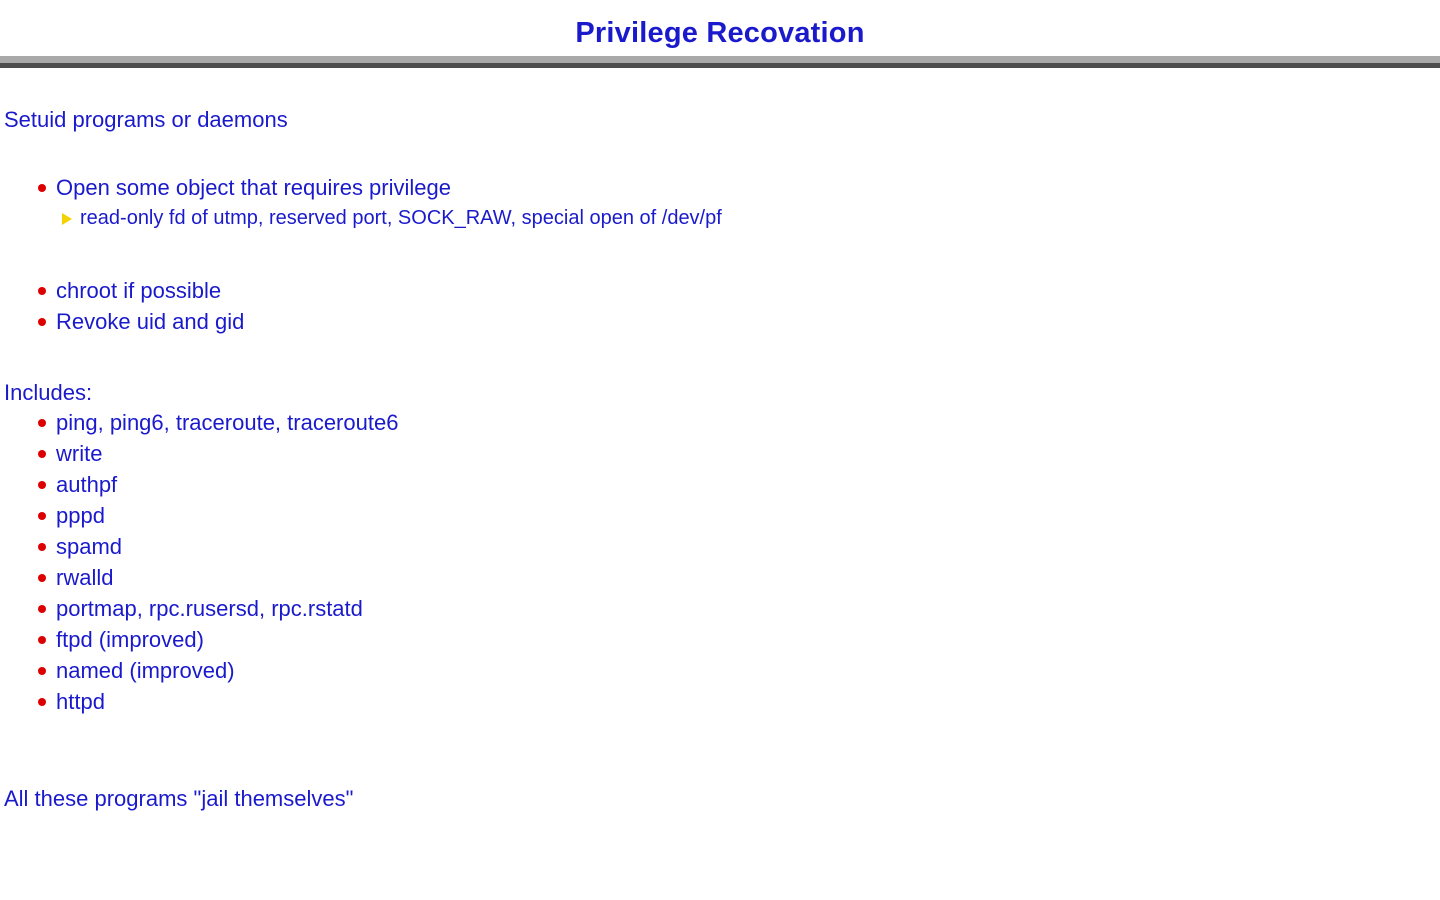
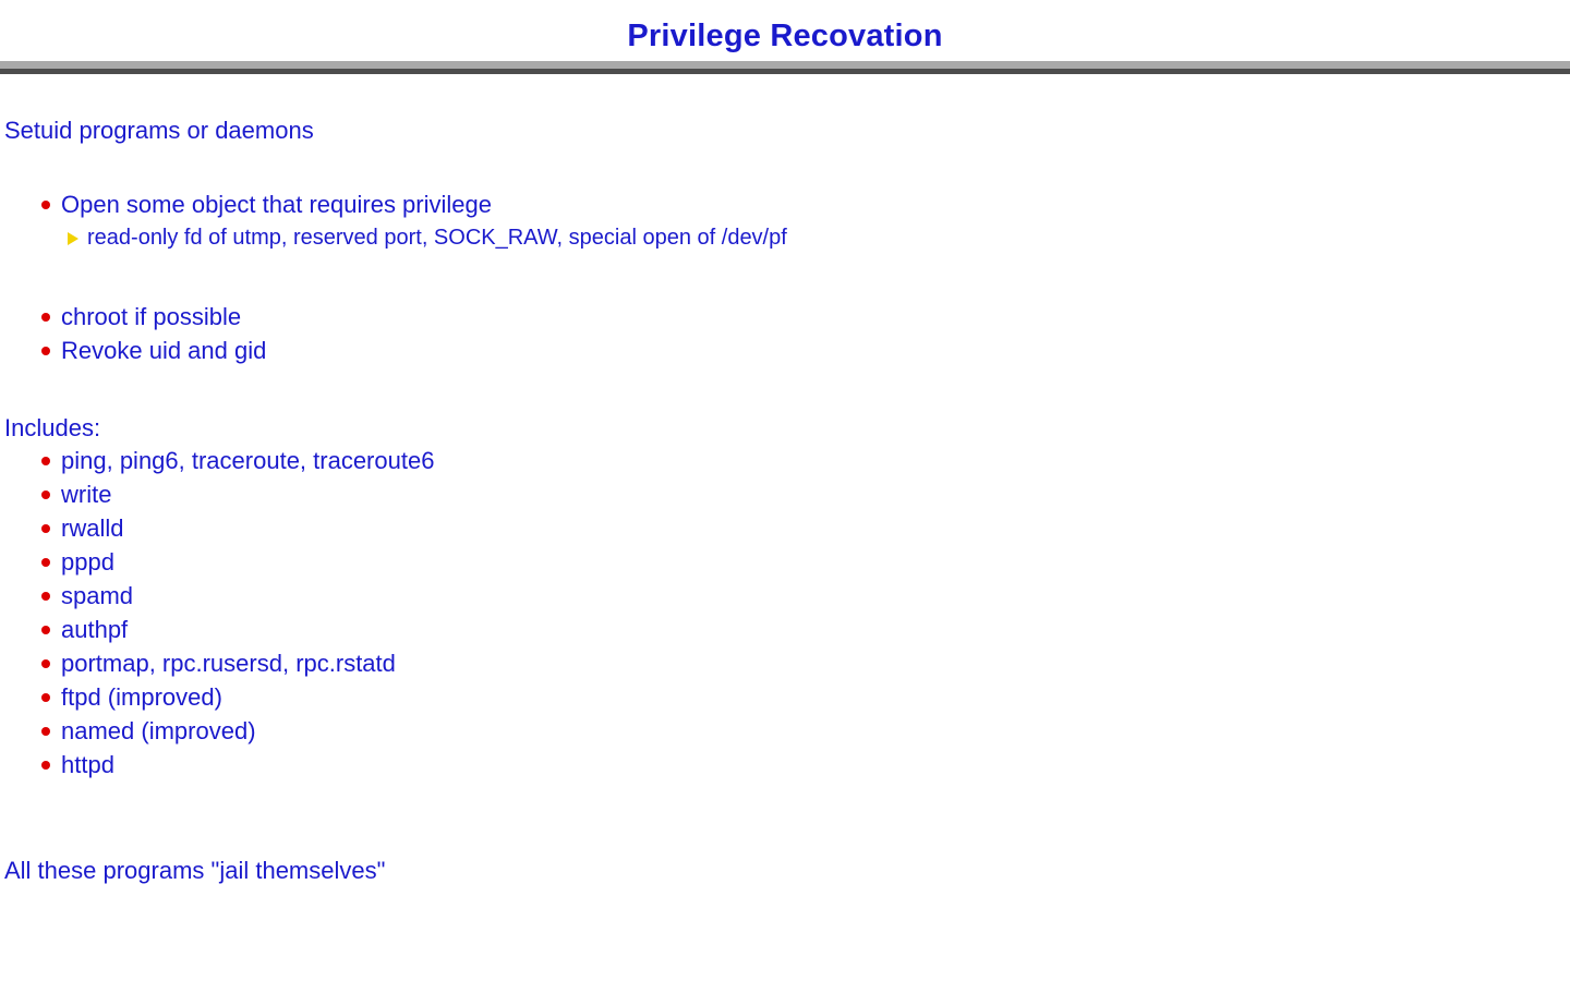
  Privilege Recovation
  Setuid programs or daemons
  Open some object that requires privilege
  read-only fd of utmp, reserved port, SOCK_RAW, special open of /dev/pf
  chroot if possible
  Revoke uid and gid
  Includes:
  ping, ping6, traceroute, traceroute6
  write
- authpf
+ rwalld
  pppd
  spamd
- rwalld
+ authpf
  portmap, rpc.rusersd, rpc.rstatd
  ftpd (improved)
  named (improved)
  httpd
  All these programs "jail themselves"
